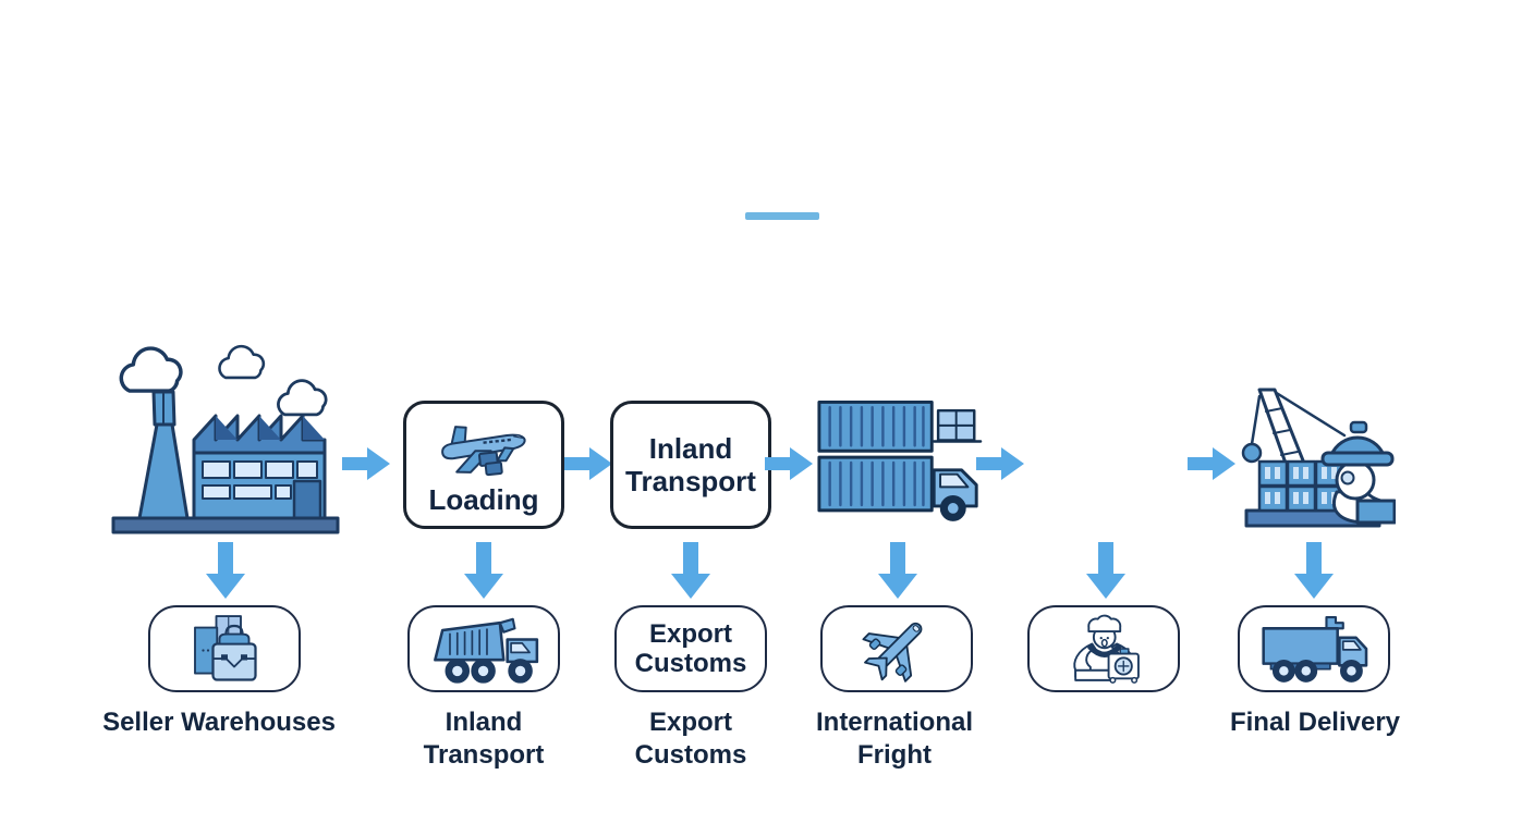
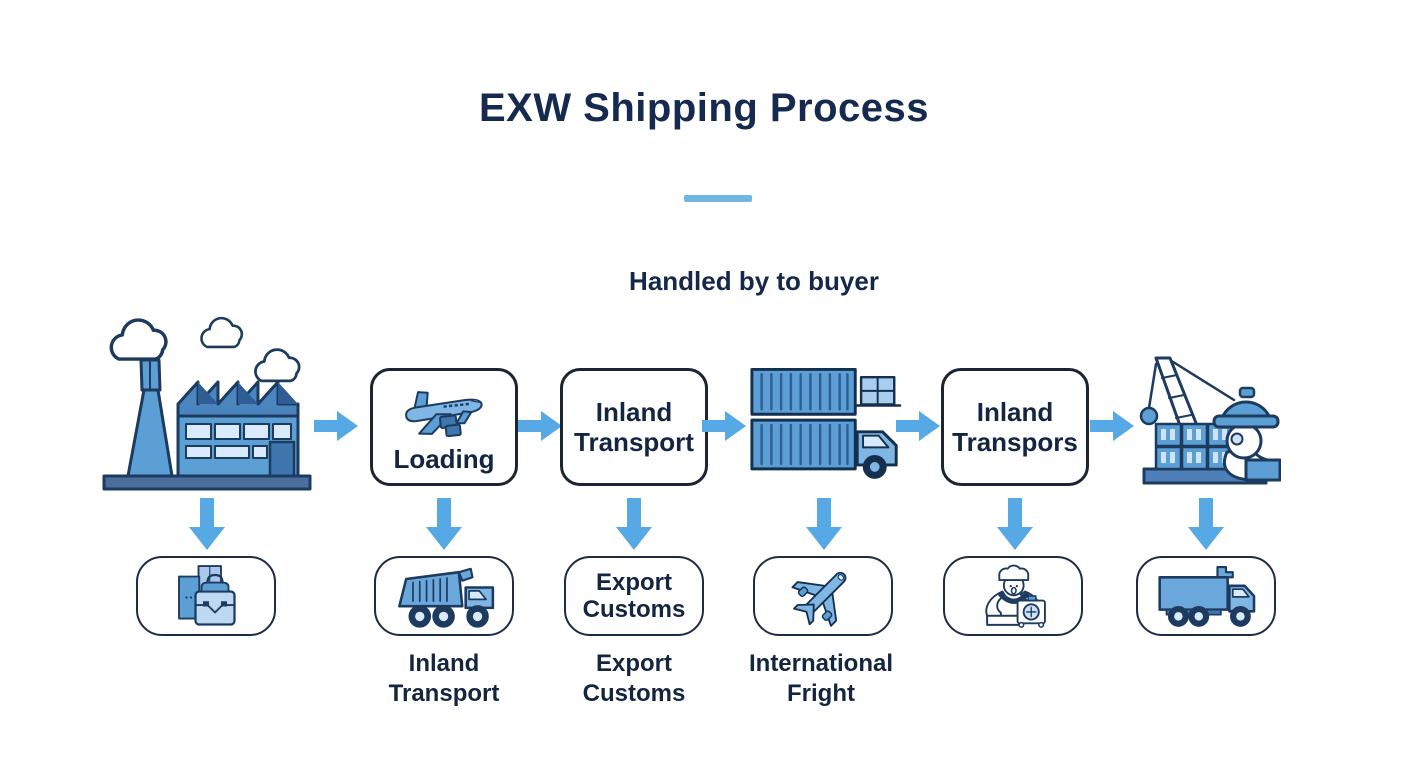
+ EXW Shipping Process
+ Handled by to buyer
  Loading
  Inland Transport
+ Inland Transpors
  Export Customs
- Seller Warehouses
  Inland Transport
  Export Customs
  International Fright
- Final Delivery
